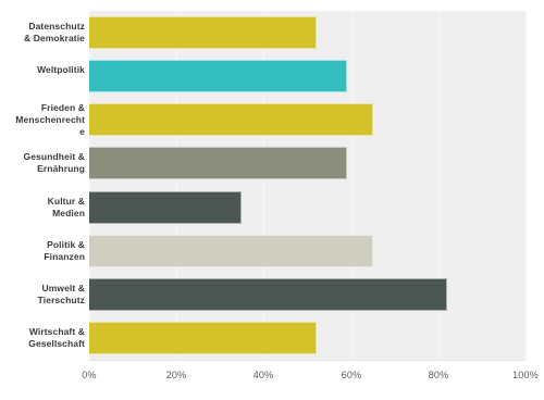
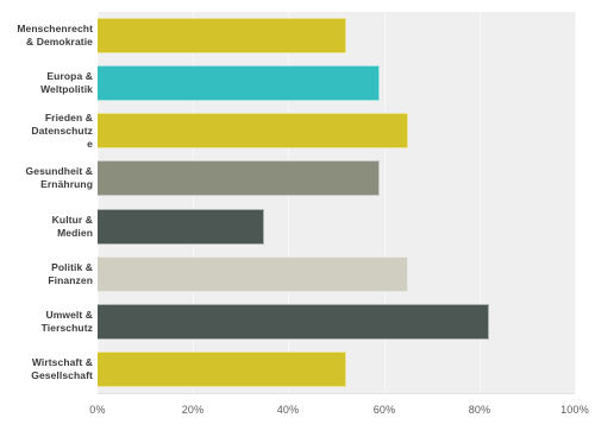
- Datenschutz
+ Menschenrecht
  & Demokratie
+ Europa &
  Weltpolitik
  Frieden &
- Menschenrecht
+ Datenschutz
  e
  Gesundheit &
  Ernährung
  Kultur &
  Medien
  Politik &
  Finanzen
  Umwelt &
  Tierschutz
  Wirtschaft &
  Gesellschaft
  0%
  20%
  40%
  60%
  80%
  100%
